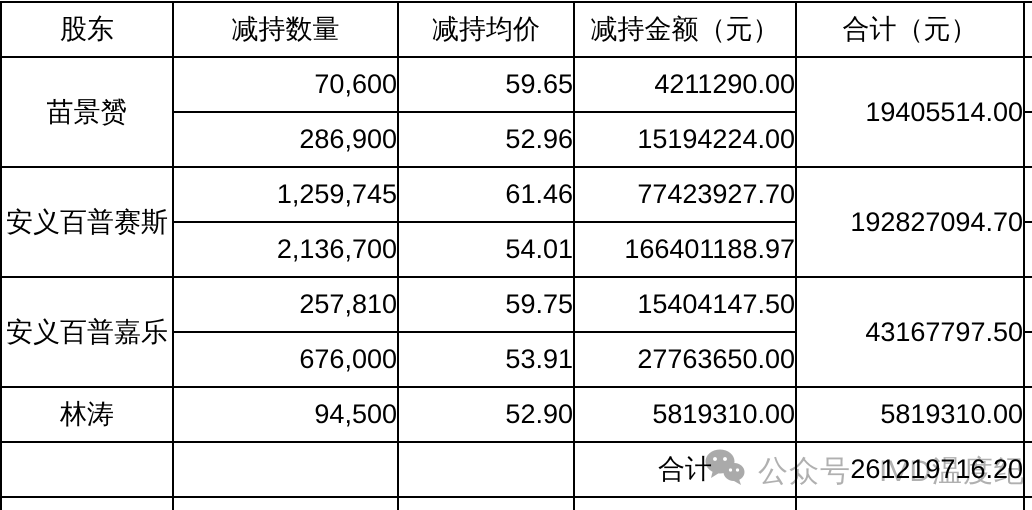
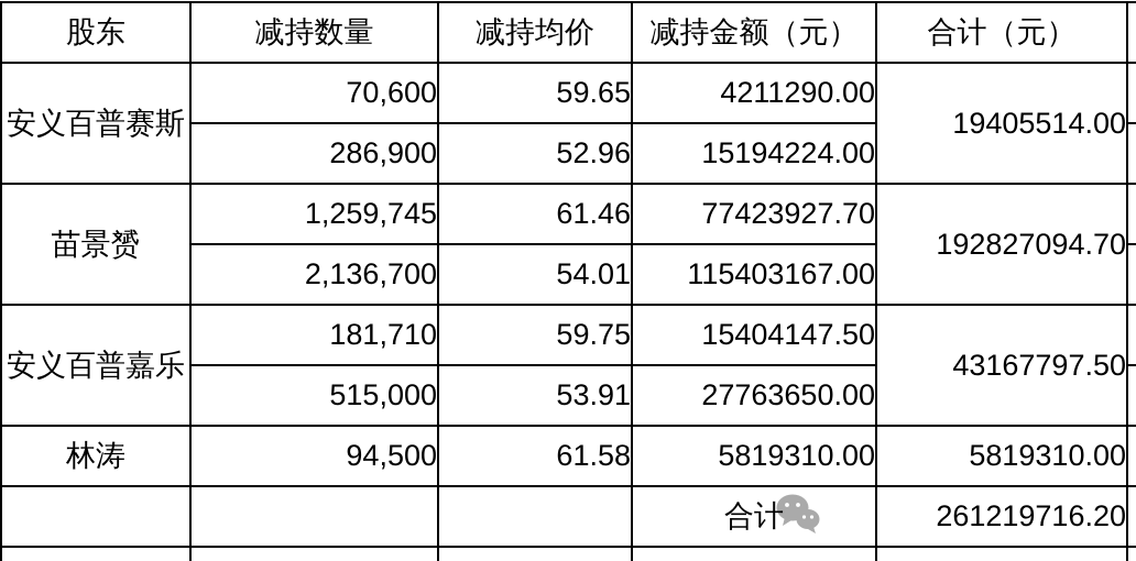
- 公众号
- IVD温度纪
  股东	减持数量	减持均价	减持金额（元）	合计（元）
- 苗景赟	70,600	59.65	4211290.00	19405514.00
+ 安义百普赛斯	70,600	59.65	4211290.00	19405514.00
  286,900	52.96	15194224.00
- 安义百普赛斯	1,259,745	61.46	77423927.70	192827094.70
+ 苗景赟	1,259,745	61.46	77423927.70	192827094.70
- 2,136,700	54.01	166401188.97
+ 2,136,700	54.01	115403167.00
- 安义百普嘉乐	257,810	59.75	15404147.50	43167797.50
+ 安义百普嘉乐	181,710	59.75	15404147.50	43167797.50
- 676,000	53.91	27763650.00
+ 515,000	53.91	27763650.00
- 林涛	94,500	52.90	5819310.00	5819310.00
+ 林涛	94,500	61.58	5819310.00	5819310.00
  			合计	261219716.20
